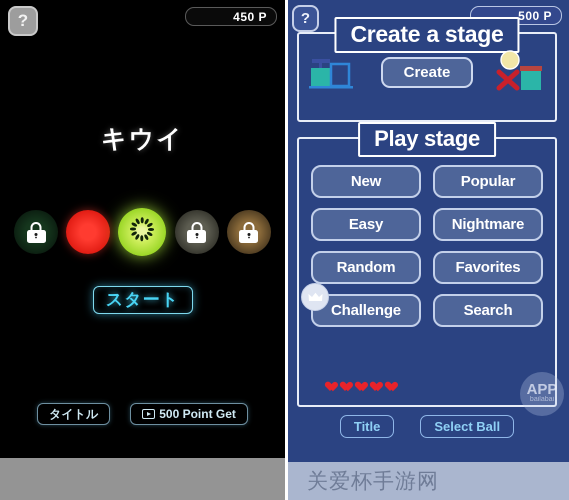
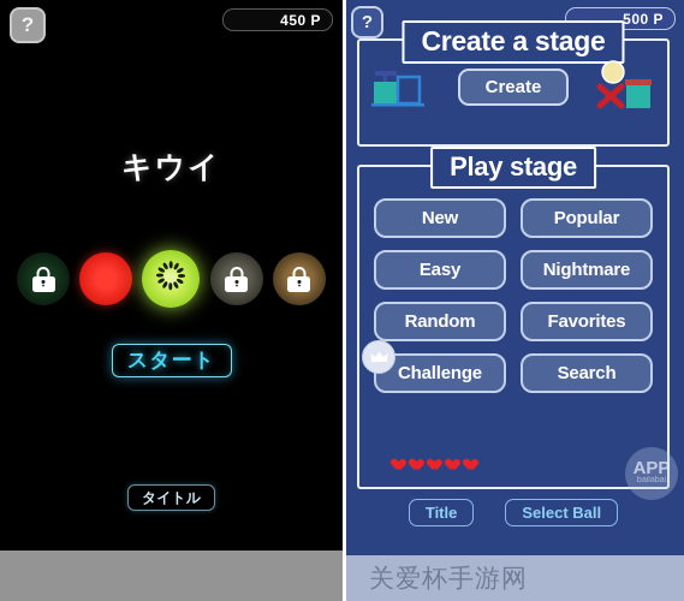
  ?
  450 P
  キウイ
  スタート
  タイトル
- 500 Point Get
  ?
  500 P
  Create a stage
  Create
  Play stage
  New
  Popular
  Easy
  Nightmare
  Random
  Favorites
  Challenge
  Search
  APP
  Title
  Select Ball
  关爱杯手游网
